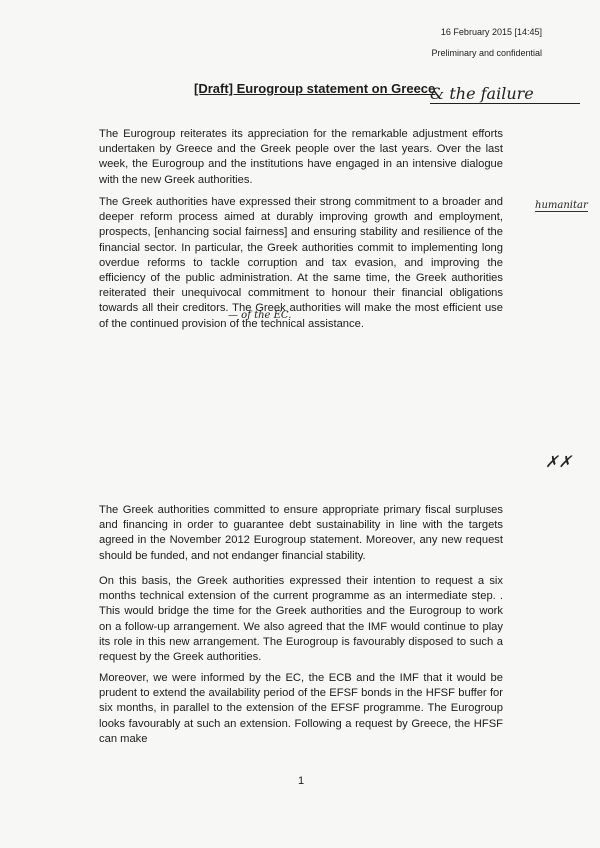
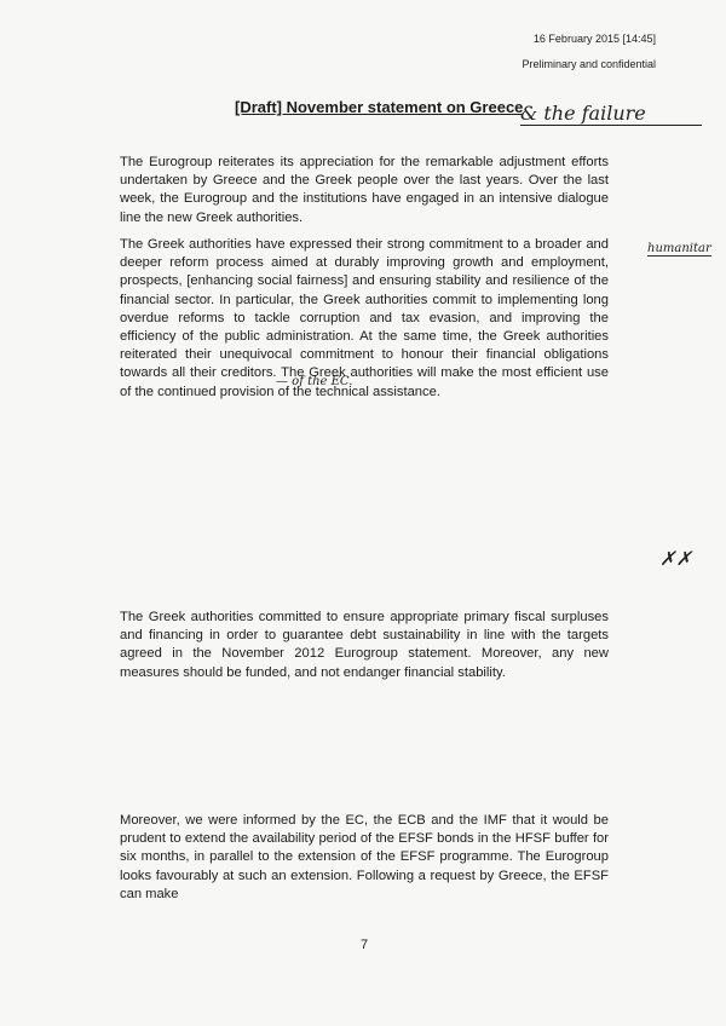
  16 February 2015 [14:45]
  Preliminary and confidential
- [Draft] Eurogroup statement on Greece
+ [Draft] November statement on Greece
  & the failure
- The Eurogroup reiterates its appreciation for the remarkable adjustment efforts undertaken by Greece and the Greek people over the last years. Over the last week, the Eurogroup and the institutions have engaged in an intensive dialogue with the new Greek authorities.
+ The Eurogroup reiterates its appreciation for the remarkable adjustment efforts undertaken by Greece and the Greek people over the last years. Over the last week, the Eurogroup and the institutions have engaged in an intensive dialogue line the new Greek authorities.
  The Greek authorities have expressed their strong commitment to a broader and deeper reform process aimed at durably improving growth and employment, prospects, [enhancing social fairness] and ensuring stability and resilience of the financial sector. In particular, the Greek authorities commit to implementing long overdue reforms to tackle corruption and tax evasion, and improving the efficiency of the public administration. At the same time, the Greek authorities reiterated their unequivocal commitment to honour their financial obligations towards all their creditors. The Greek authorities will make the most efficient use of the continued provision of the technical assistance.
  humanitar
  — of the EC.
  ✗✗
- The Greek authorities committed to ensure appropriate primary fiscal surpluses and financing in order to guarantee debt sustainability in line with the targets agreed in the November 2012 Eurogroup statement. Moreover, any new request should be funded, and not endanger financial stability.
+ The Greek authorities committed to ensure appropriate primary fiscal surpluses and financing in order to guarantee debt sustainability in line with the targets agreed in the November 2012 Eurogroup statement. Moreover, any new measures should be funded, and not endanger financial stability.
- On this basis, the Greek authorities expressed their intention to request a six months technical extension of the current programme as an intermediate step. . This would bridge the time for the Greek authorities and the Eurogroup to work on a follow-up arrangement. We also agreed that the IMF would continue to play its role in this new arrangement. The Eurogroup is favourably disposed to such a request by the Greek authorities.
- Moreover, we were informed by the EC, the ECB and the IMF that it would be prudent to extend the availability period of the EFSF bonds in the HFSF buffer for six months, in parallel to the extension of the EFSF programme. The Eurogroup looks favourably at such an extension. Following a request by Greece, the HFSF can make
+ Moreover, we were informed by the EC, the ECB and the IMF that it would be prudent to extend the availability period of the EFSF bonds in the HFSF buffer for six months, in parallel to the extension of the EFSF programme. The Eurogroup looks favourably at such an extension. Following a request by Greece, the EFSF can make
- 1
+ 7
